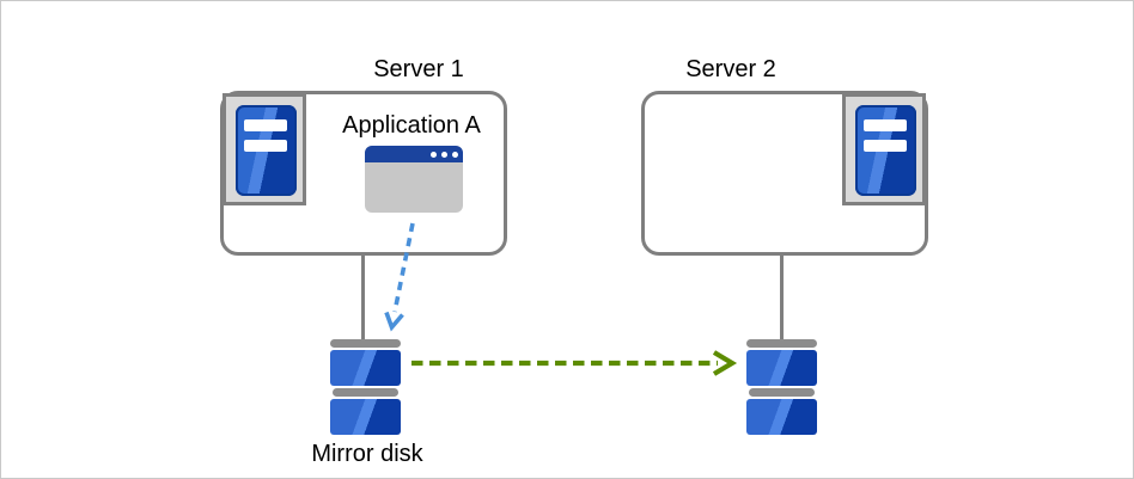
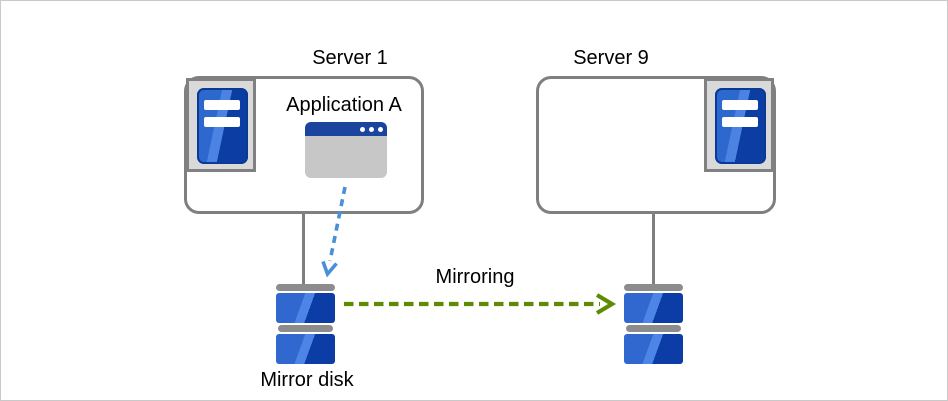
  Server 1
  Application A
- Server 2
+ Server 9
+ Mirroring
  Mirror disk
